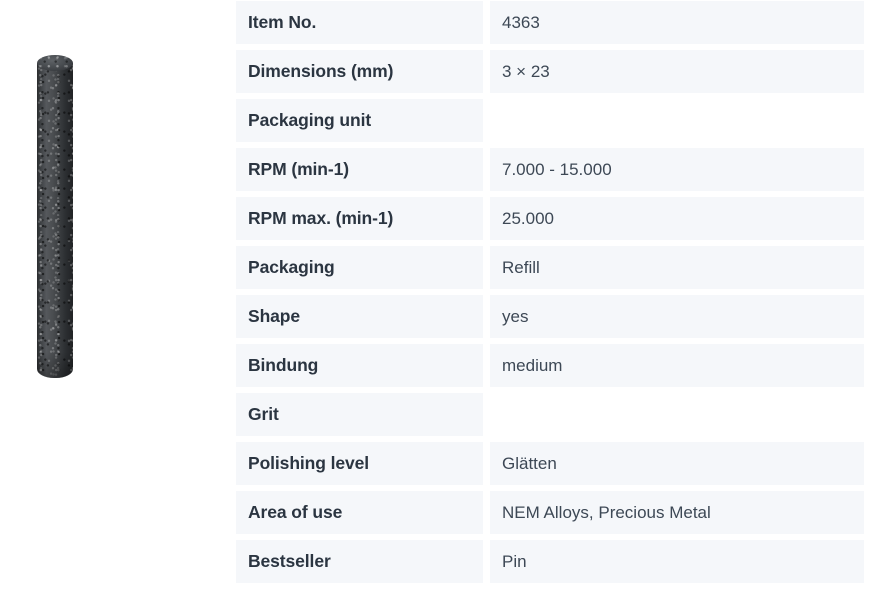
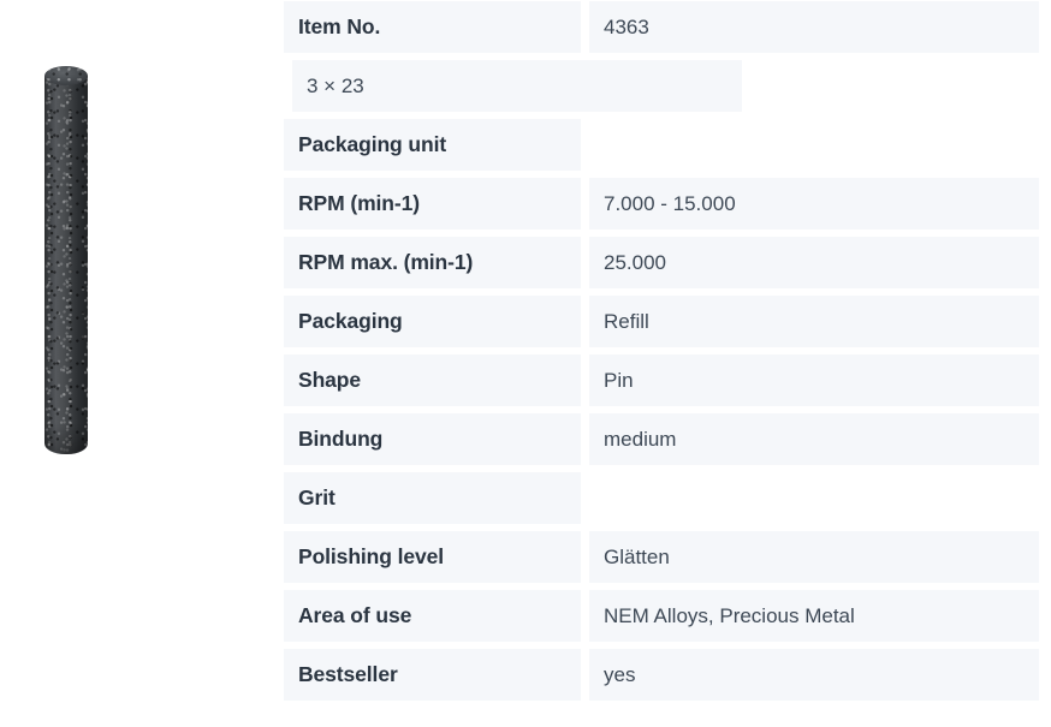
  Item No.
  4363
- Dimensions (mm)
  3 × 23
  Packaging unit
  RPM (min-1)
  7.000 - 15.000
  RPM max. (min-1)
  25.000
  Packaging
  Refill
  Shape
- yes
+ Pin
  Bindung
  medium
  Grit
  Polishing level
  Glätten
  Area of use
  NEM Alloys, Precious Metal
  Bestseller
- Pin
+ yes
